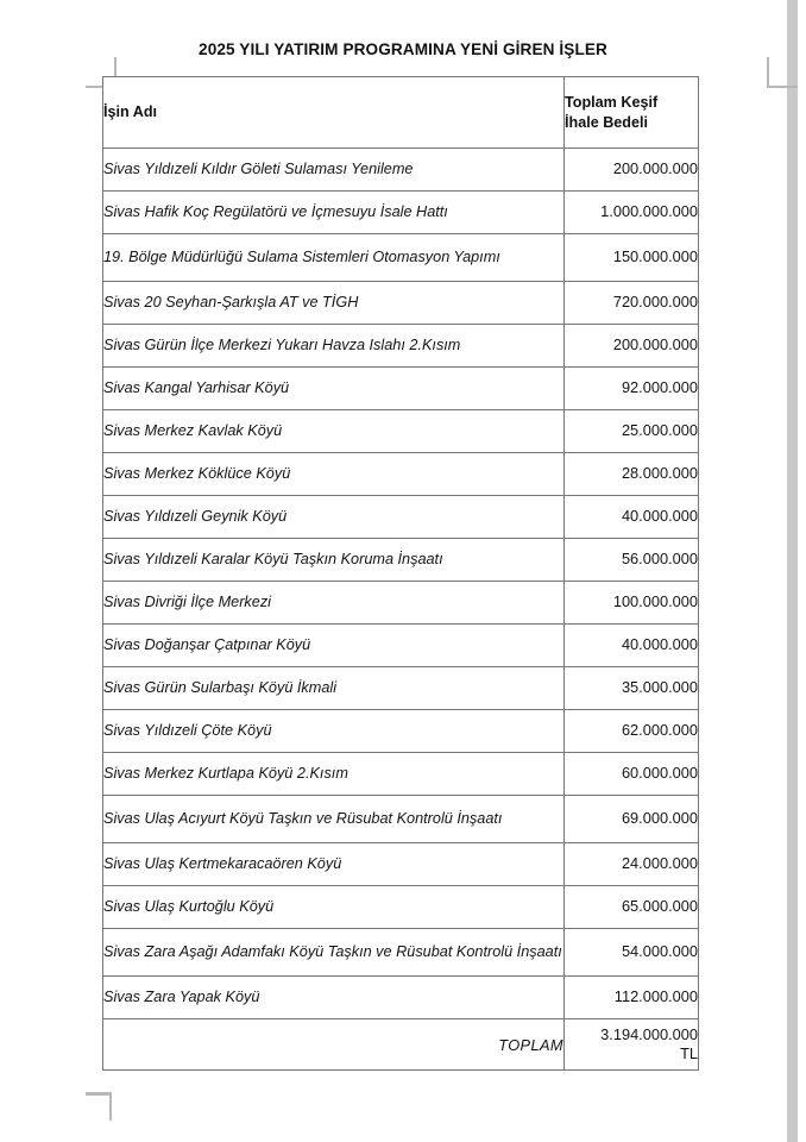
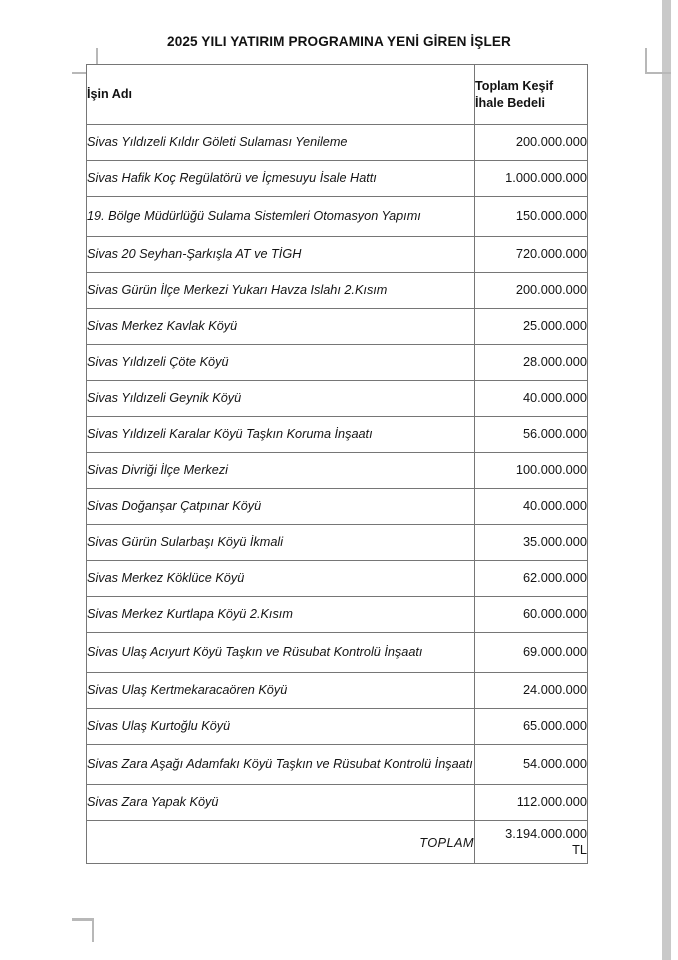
  2025 YILI YATIRIM PROGRAMINA YENİ GİREN İŞLER
  İşin Adı	Toplam Keşif İhale Bedeli
  Sivas Yıldızeli Kıldır Göleti Sulaması Yenileme	200.000.000
  Sivas Hafik Koç Regülatörü ve İçmesuyu İsale Hattı	1.000.000.000
  19. Bölge Müdürlüğü Sulama Sistemleri Otomasyon Yapımı	150.000.000
  Sivas 20 Seyhan-Şarkışla AT ve TİGH	720.000.000
  Sivas Gürün İlçe Merkezi Yukarı Havza Islahı 2.Kısım	200.000.000
- Sivas Kangal Yarhisar Köyü	92.000.000
  Sivas Merkez Kavlak Köyü	25.000.000
- Sivas Merkez Köklüce Köyü	28.000.000
+ Sivas Yıldızeli Çöte Köyü	28.000.000
  Sivas Yıldızeli Geynik Köyü	40.000.000
  Sivas Yıldızeli Karalar Köyü Taşkın Koruma İnşaatı	56.000.000
  Sivas Divriği İlçe Merkezi	100.000.000
  Sivas Doğanşar Çatpınar Köyü	40.000.000
  Sivas Gürün Sularbaşı Köyü İkmali	35.000.000
- Sivas Yıldızeli Çöte Köyü	62.000.000
+ Sivas Merkez Köklüce Köyü	62.000.000
  Sivas Merkez Kurtlapa Köyü 2.Kısım	60.000.000
  Sivas Ulaş Acıyurt Köyü Taşkın ve Rüsubat Kontrolü İnşaatı	69.000.000
  Sivas Ulaş Kertmekaracaören Köyü	24.000.000
  Sivas Ulaş Kurtoğlu Köyü	65.000.000
  Sivas Zara Aşağı Adamfakı Köyü Taşkın ve Rüsubat Kontrolü İnşaatı	54.000.000
  Sivas Zara Yapak Köyü	112.000.000
  TOPLAM	3.194.000.000 TL
